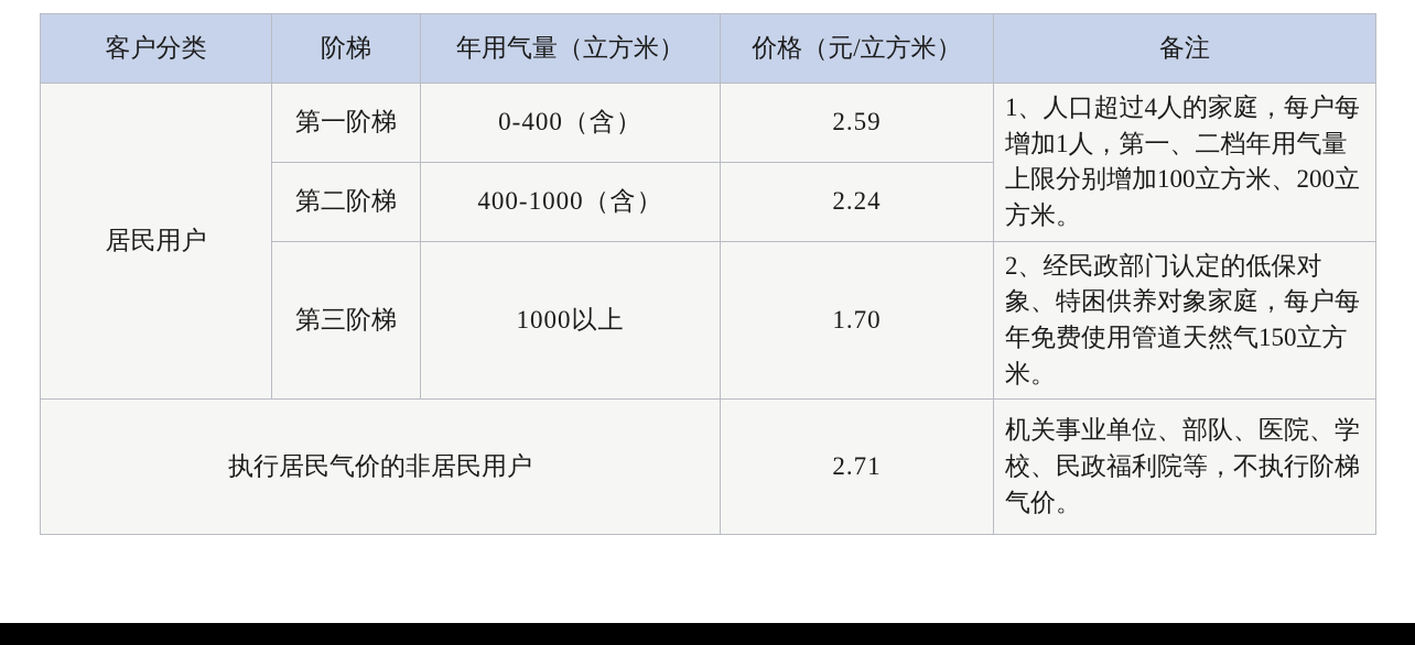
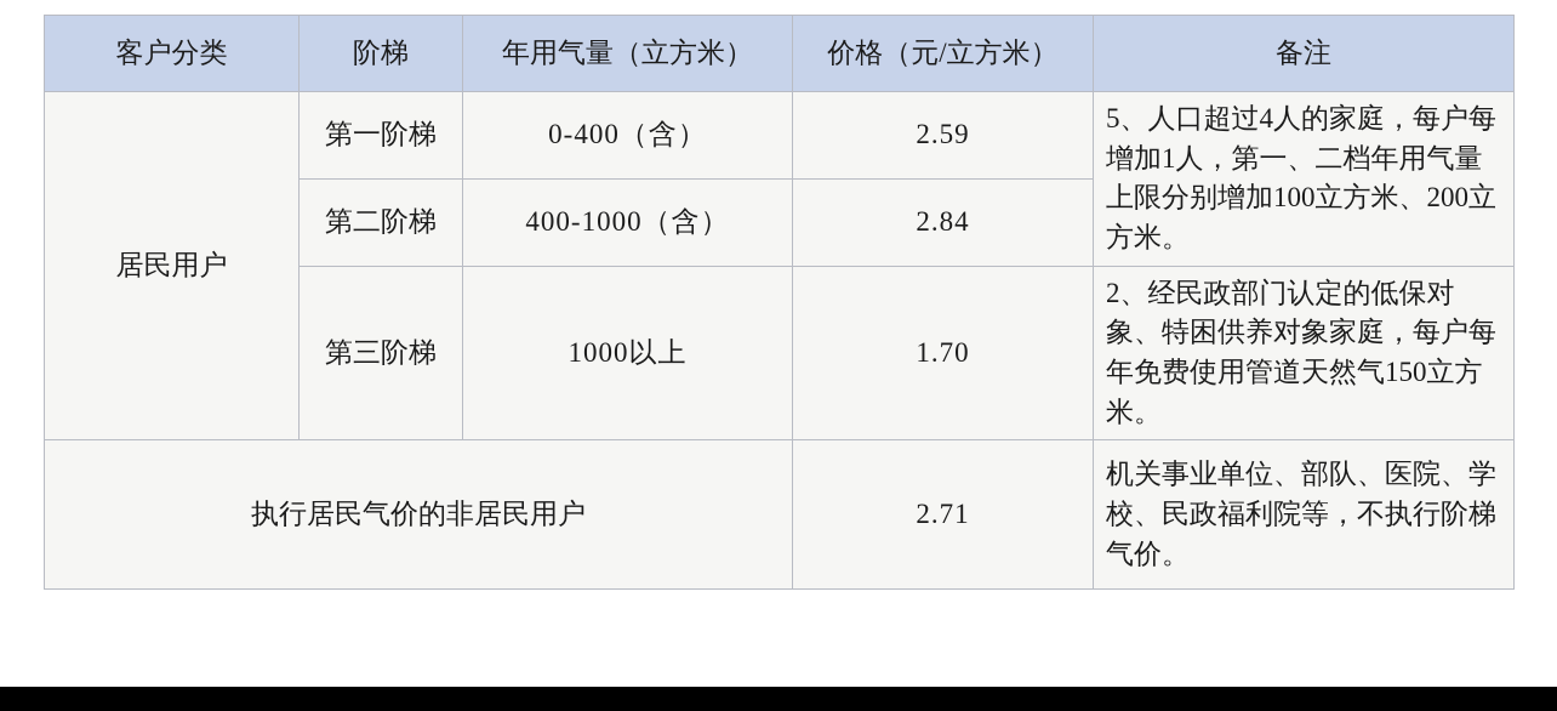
  客户分类	阶梯	年用气量（立方米）	价格（元/立方米）	备注
- 居民用户	第一阶梯	0-400（含）	2.59	1、人口超过4人的家庭，每户每增加1人，第一、二档年用气量上限分别增加100立方米、200立方米。
+ 居民用户	第一阶梯	0-400（含）	2.59	5、人口超过4人的家庭，每户每增加1人，第一、二档年用气量上限分别增加100立方米、200立方米。
- 第二阶梯	400-1000（含）	2.24
+ 第二阶梯	400-1000（含）	2.84
  第三阶梯	1000以上	1.70	2、经民政部门认定的低保对象、特困供养对象家庭，每户每年免费使用管道天然气150立方米。
  执行居民气价的非居民用户	2.71	机关事业单位、部队、医院、学校、民政福利院等，不执行阶梯气价。
